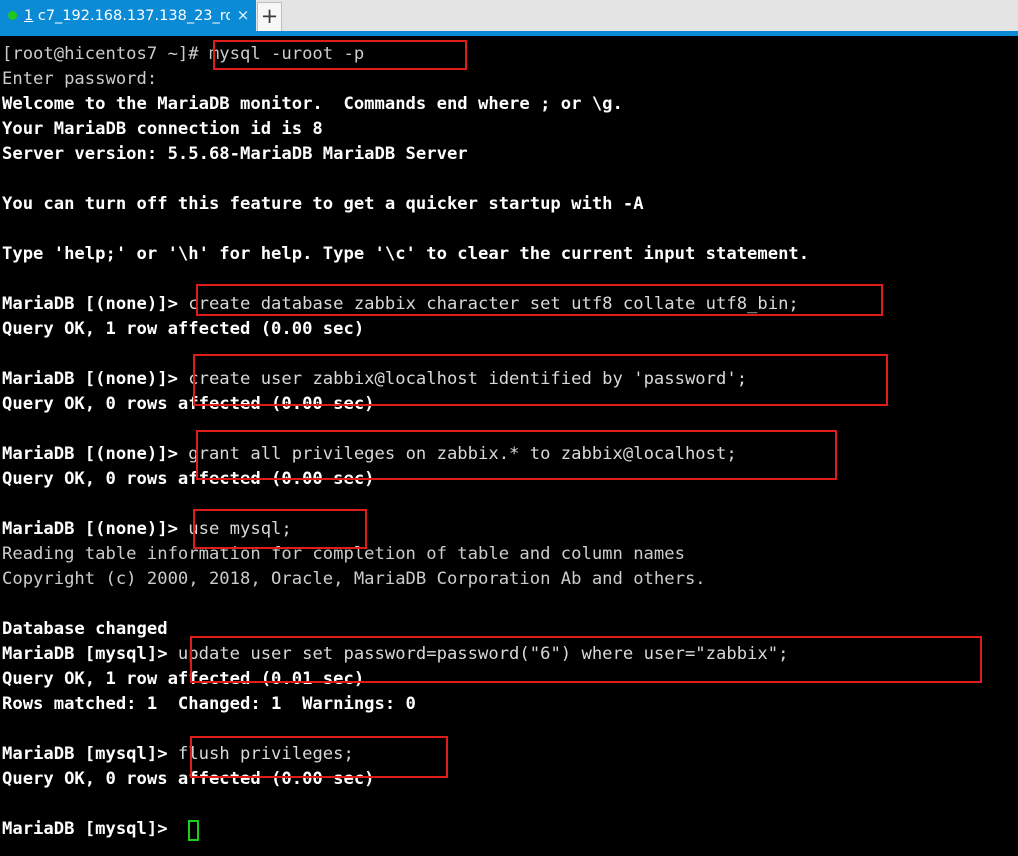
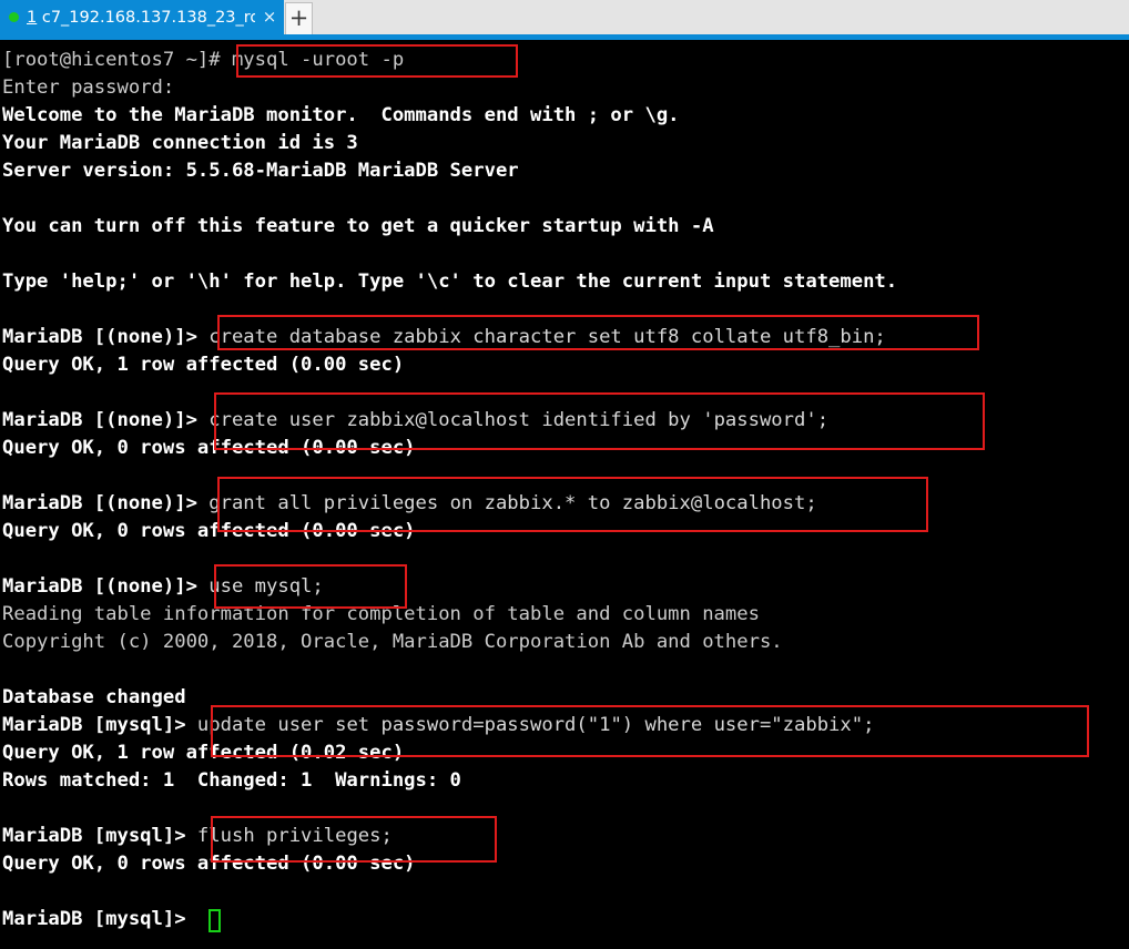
  1 c7_192.168.137.138_23_ro
  ×
  +
  [root@hicentos7 ~]# mysql -uroot -p
  Enter password:
- Welcome to the MariaDB monitor. Commands end where ; or \g.
+ Welcome to the MariaDB monitor. Commands end with ; or \g.
- Your MariaDB connection id is 8
+ Your MariaDB connection id is 3
  Server version: 5.5.68-MariaDB MariaDB Server
  You can turn off this feature to get a quicker startup with -A
  Type 'help;' or '\h' for help. Type '\c' to clear the current input statement.
  MariaDB [(none)]> create database zabbix character set utf8 collate utf8_bin;
  Query OK, 1 row affected (0.00 sec)
  MariaDB [(none)]> create user zabbix@localhost identified by 'password';
  Query OK, 0 rows affected (0.00 sec)
  MariaDB [(none)]> grant all privileges on zabbix.* to zabbix@localhost;
  Query OK, 0 rows affected (0.00 sec)
  MariaDB [(none)]> use mysql;
  Reading table information for completion of table and column names
  Copyright (c) 2000, 2018, Oracle, MariaDB Corporation Ab and others.
  Database changed
- MariaDB [mysql]> update user set password=password("6") where user="zabbix";
+ MariaDB [mysql]> update user set password=password("1") where user="zabbix";
- Query OK, 1 row affected (0.01 sec)
+ Query OK, 1 row affected (0.02 sec)
  Rows matched: 1 Changed: 1 Warnings: 0
  MariaDB [mysql]> flush privileges;
  Query OK, 0 rows affected (0.00 sec)
  MariaDB [mysql]>
